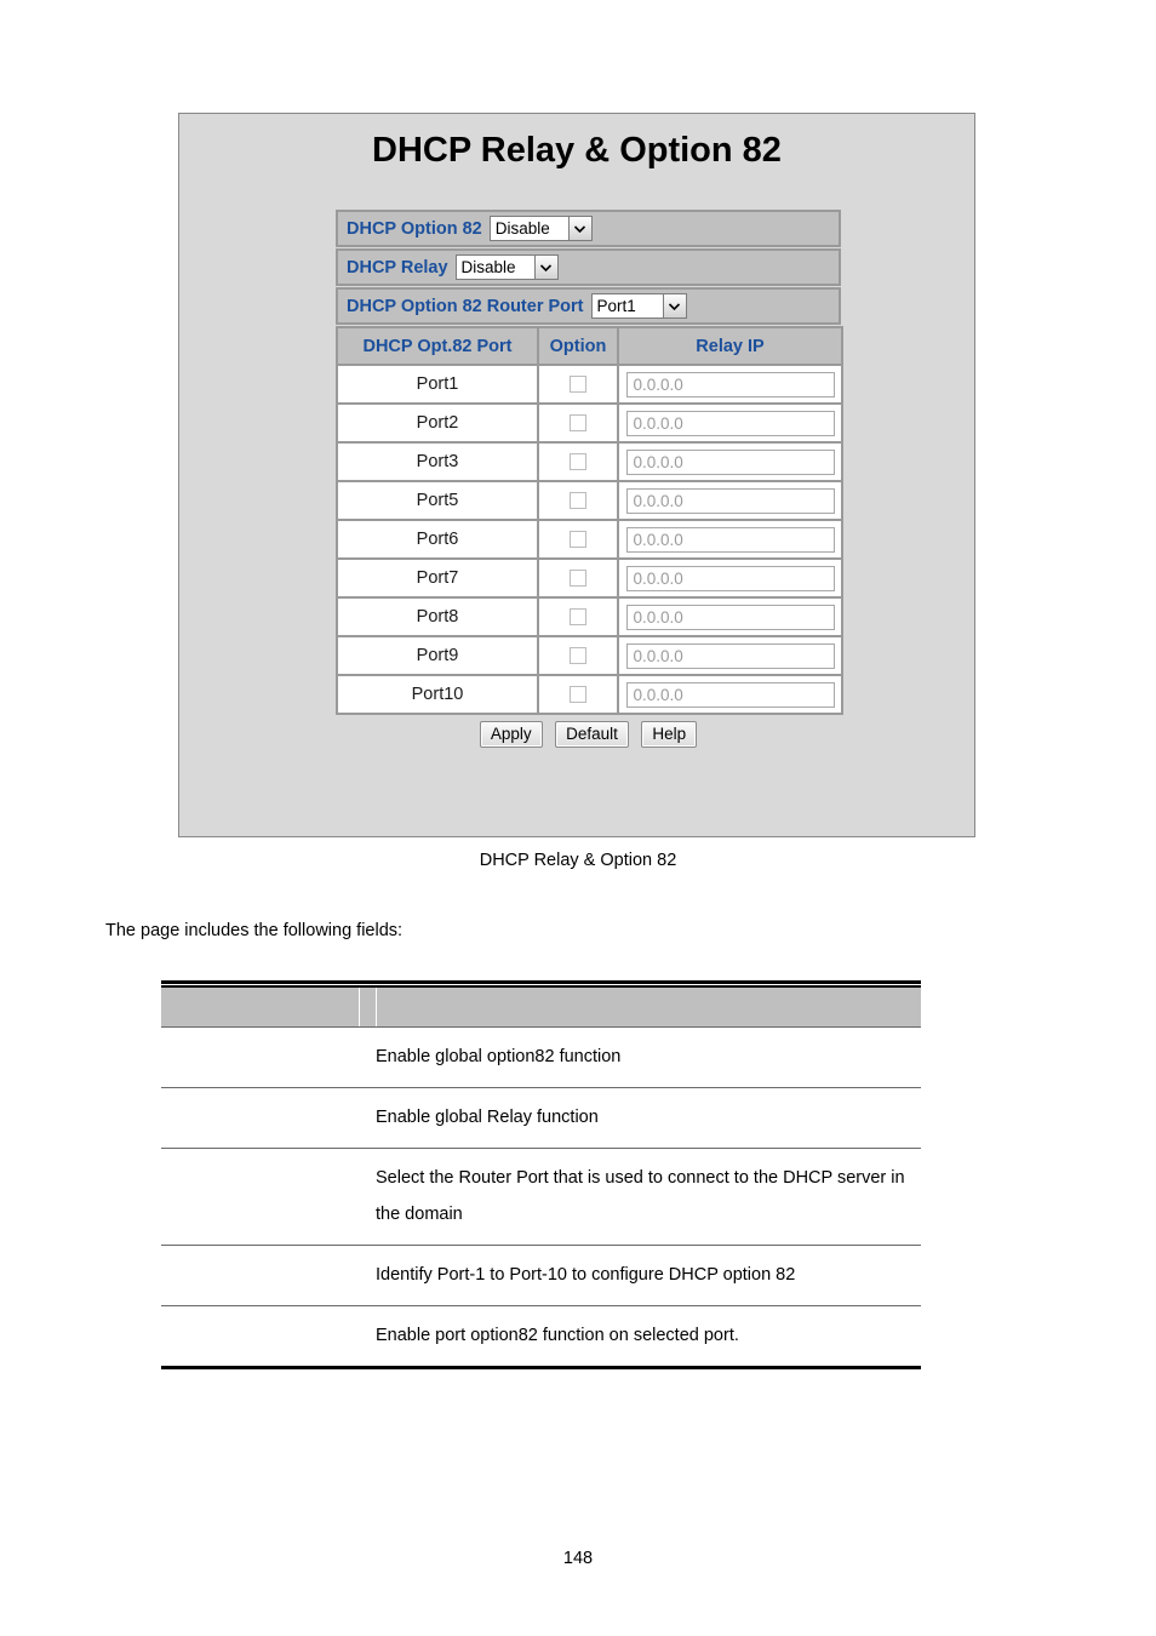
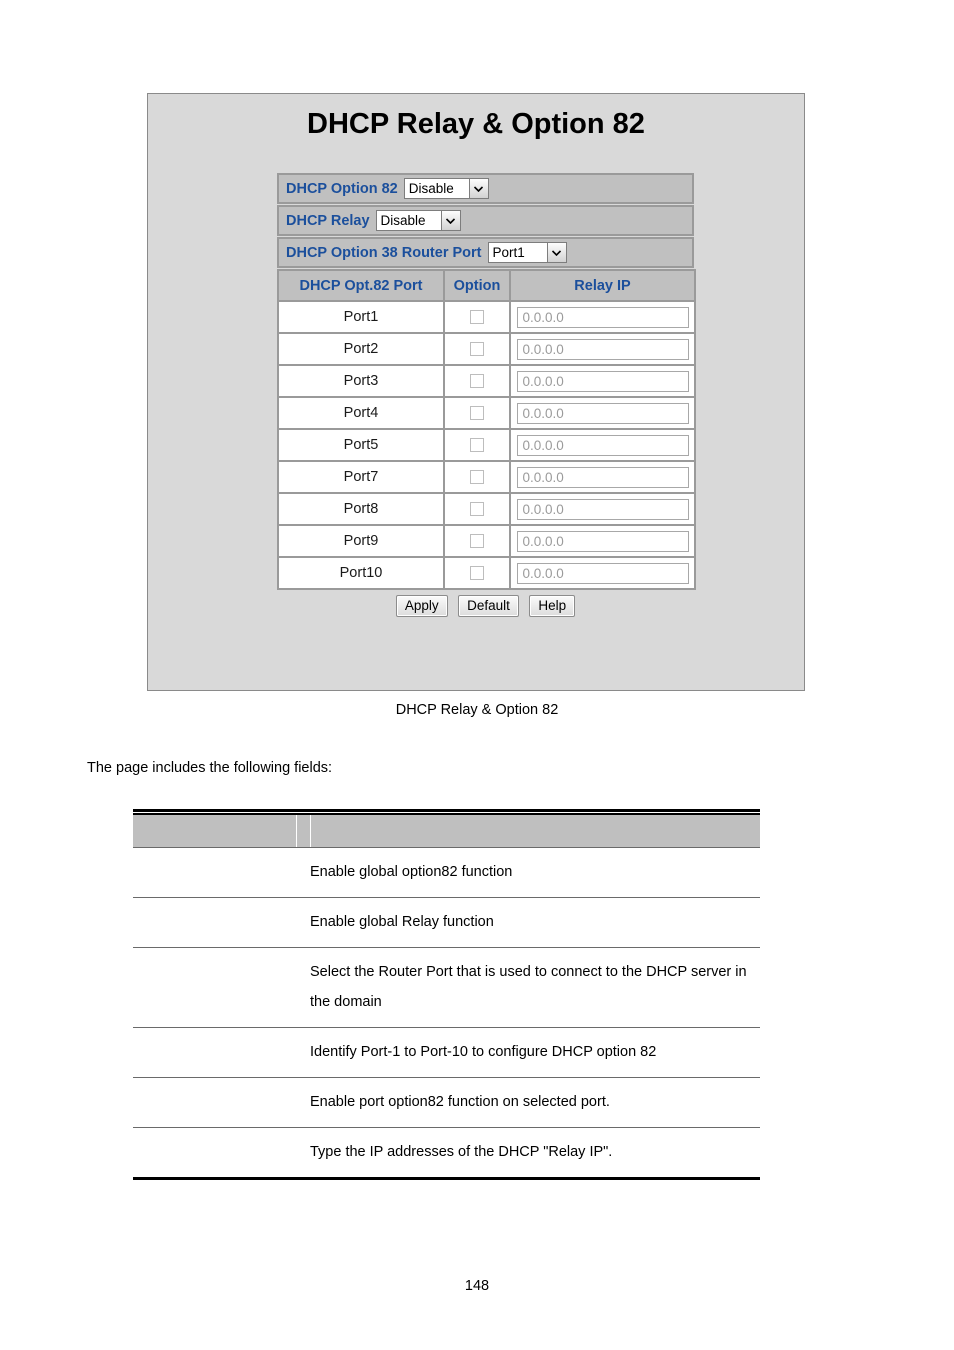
  DHCP Relay & Option 82
  DHCP Option 82
  Disable
  DHCP Relay
  Disable
- DHCP Option 82 Router Port
+ DHCP Option 38 Router Port
  Port1
  DHCP Opt.82 Port	Option	Relay IP
  Port1		0.0.0.0
  Port2		0.0.0.0
  Port3		0.0.0.0
+ Port4		0.0.0.0
  Port5		0.0.0.0
- Port6		0.0.0.0
  Port7		0.0.0.0
  Port8		0.0.0.0
  Port9		0.0.0.0
  Port10		0.0.0.0
  Apply Default Help
  DHCP Relay & Option 82
  The page includes the following fields:
  		Enable global option82 function
  		Enable global Relay function
  		Select the Router Port that is used to connect to the DHCP server in the domain
  		Identify Port-1 to Port-10 to configure DHCP option 82
  		Enable port option82 function on selected port.
+ 		Type the IP addresses of the DHCP "Relay IP".
  148
